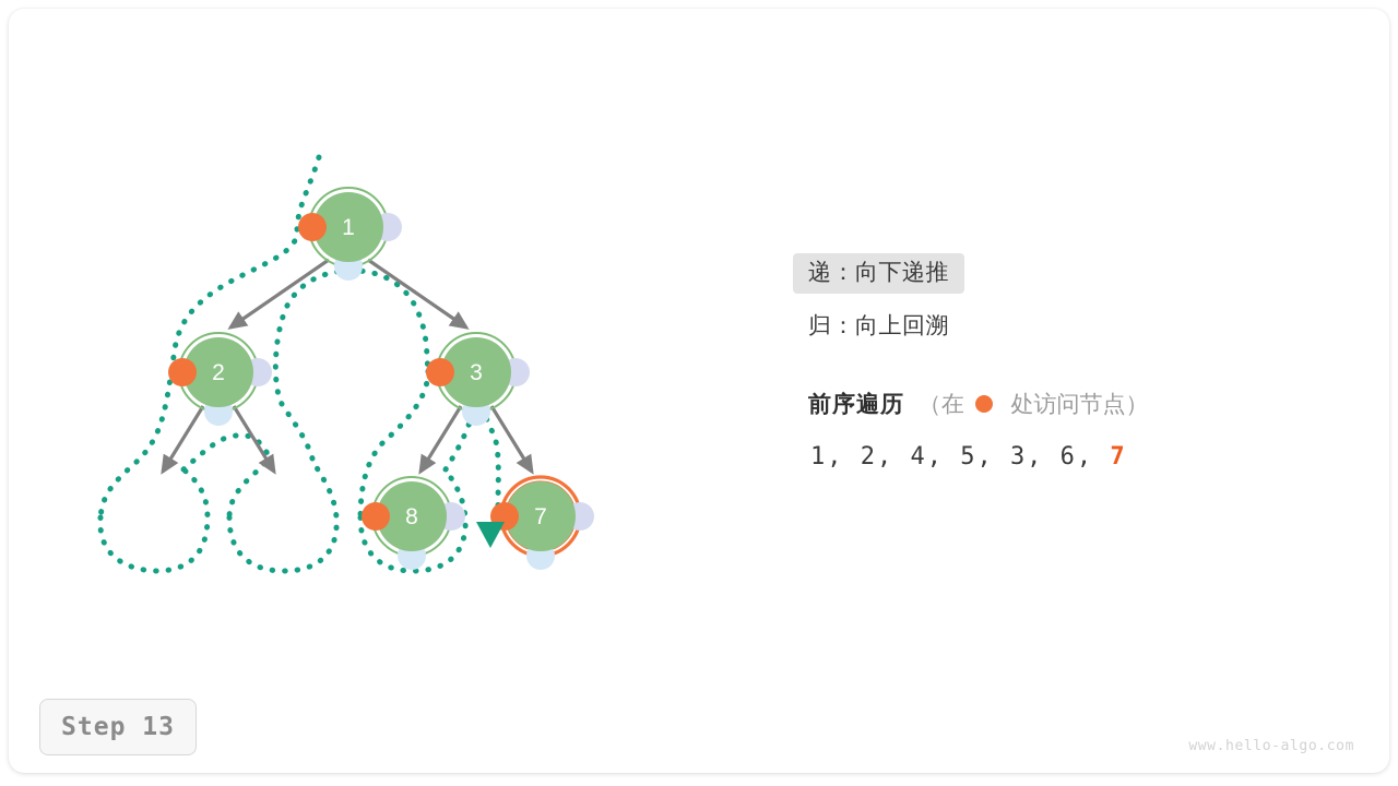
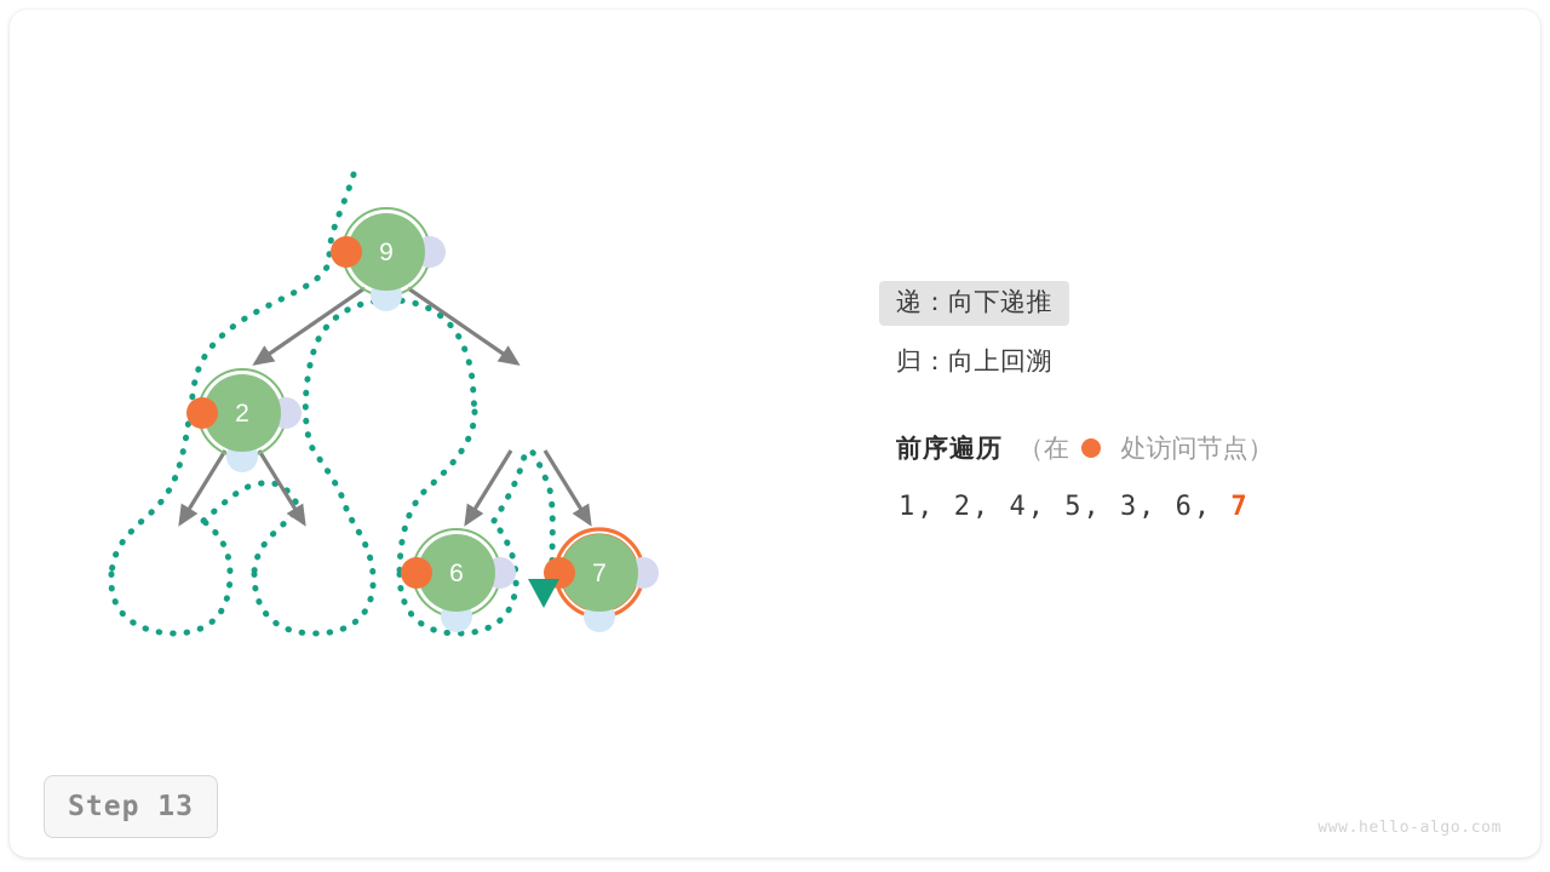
- 1
+ 9
  2
- 3
- 8
+ 6
  7
  递：向下递推
  归：向上回溯
  前序遍历 （在 处访问节点）
  1, 2, 4, 5, 3, 6, 7
  Step 13
  www.hello-algo.com
